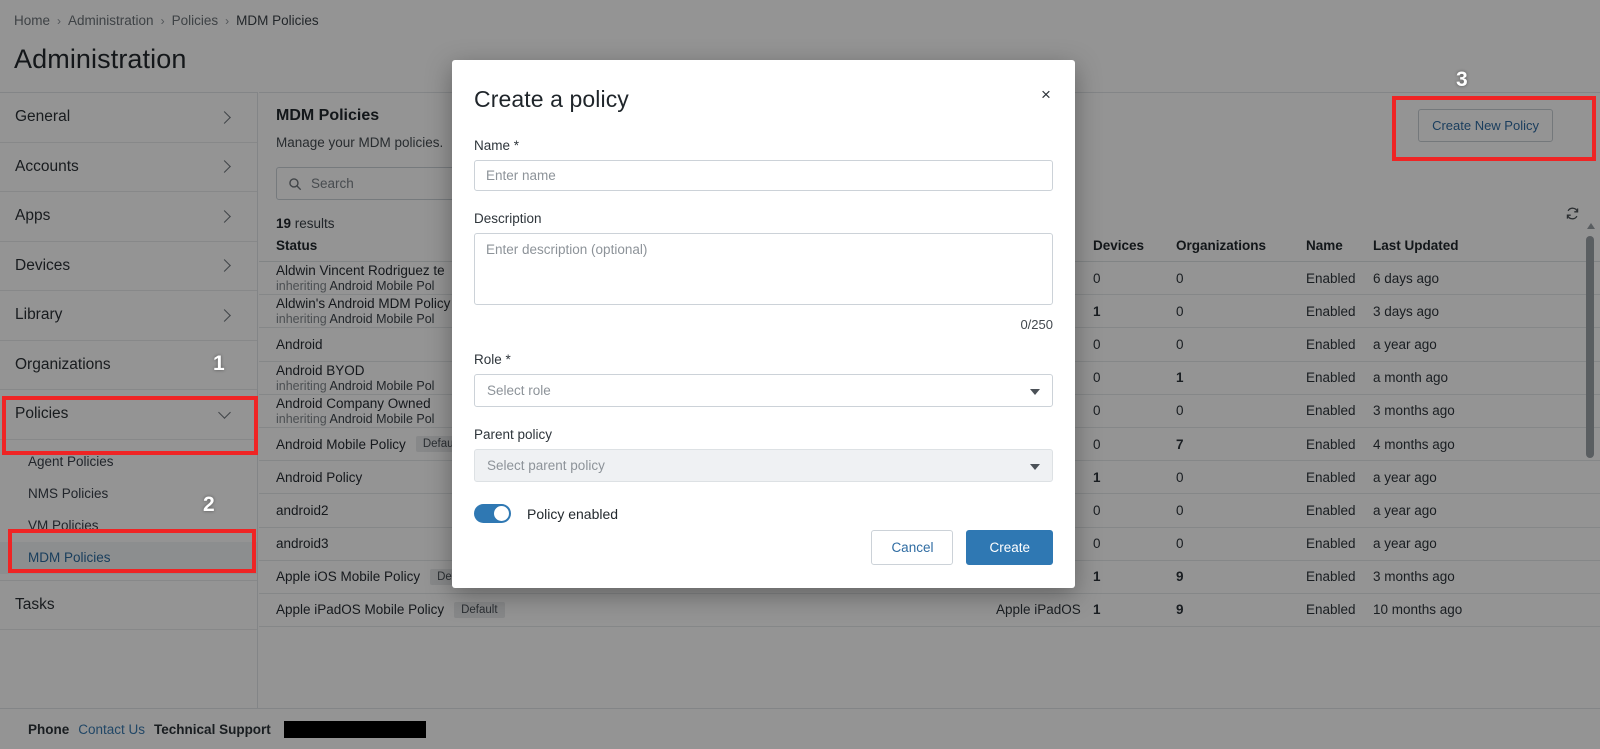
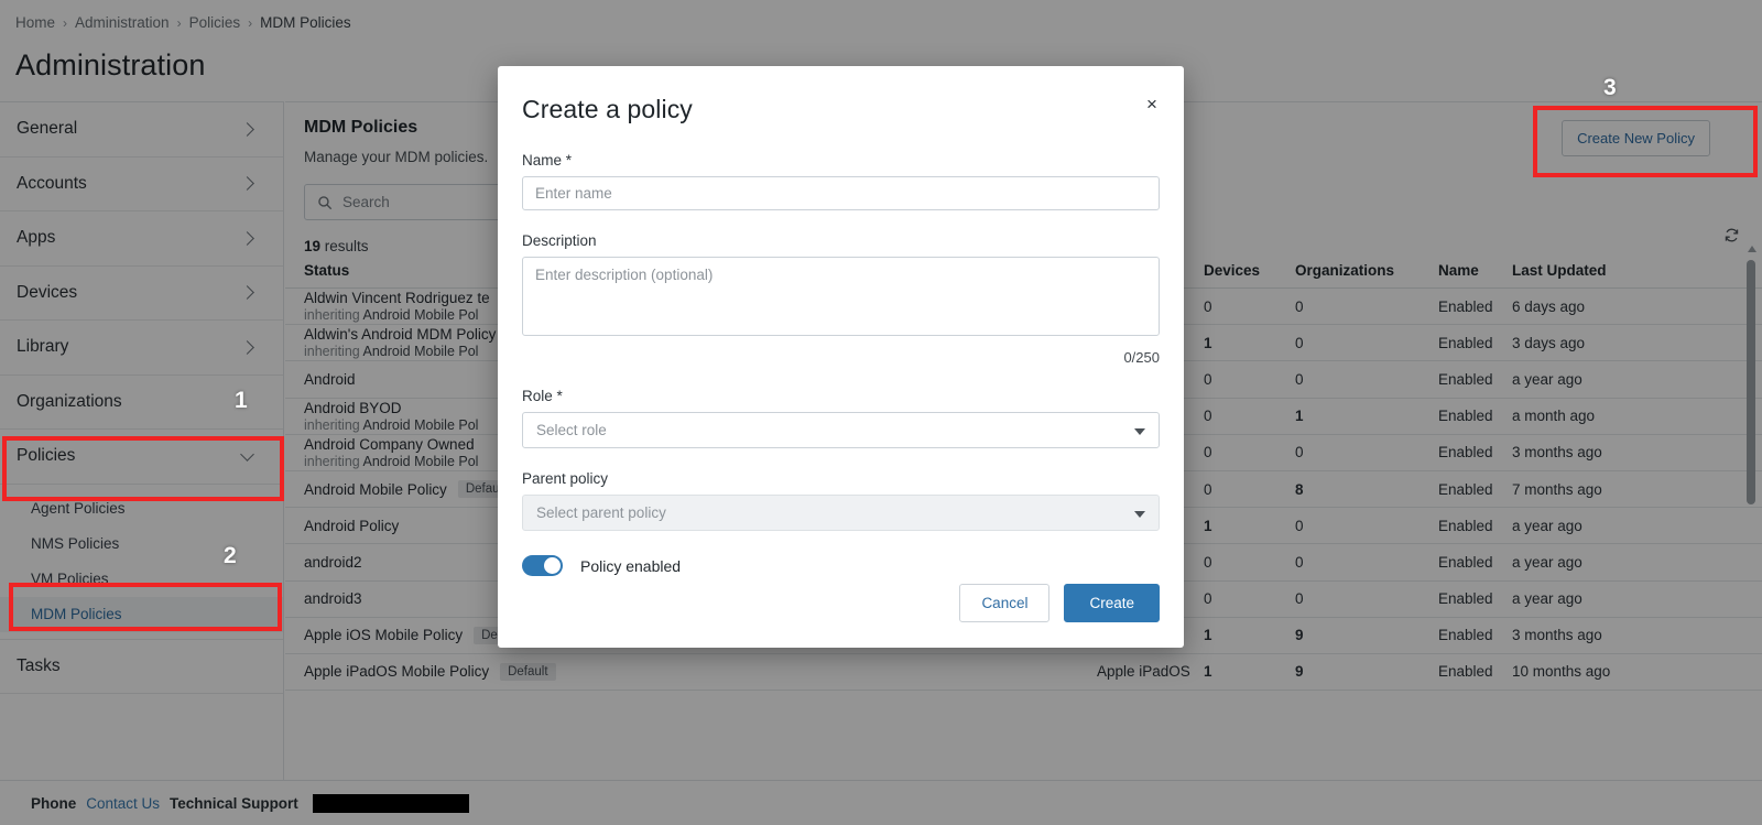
  Home
  ›
  Administration
  ›
  Policies
  ›
  MDM Policies
  Administration
  General
  Accounts
  Apps
  Devices
  Library
  Organizations
  Policies
  Agent Policies
  NMS Policies
  VM Policies
  MDM Policies
  Tasks
  MDM Policies
  Manage your MDM policies.
  Search
  19 results
  Create New Policy
  Status
  Devices
  Organizations
  Name
  Last Updated
  Aldwin Vincent Rodriguez te
  inheriting Android Mobile Pol
  0
  0
  Enabled
  6 days ago
  Aldwin's Android MDM Policy
  inheriting Android Mobile Pol
  1
  0
  Enabled
  3 days ago
  Android
  0
  0
  Enabled
  a year ago
  Android BYOD
  inheriting Android Mobile Pol
  0
  1
  Enabled
  a month ago
  Android Company Owned
  inheriting Android Mobile Pol
  0
  0
  Enabled
  3 months ago
  Android Mobile Policy
  Defau
  0
- 7
+ 8
  Enabled
- 4 months ago
+ 7 months ago
  Android Policy
  1
  0
  Enabled
  a year ago
  android2
  0
  0
  Enabled
  a year ago
  android3
  0
  0
  Enabled
  a year ago
  Apple iOS Mobile Policy
  1
  9
  Enabled
  3 months ago
  Apple iPadOS Mobile Policy
  Default
  Apple iPadOS
  1
  9
  Enabled
  10 months ago
  Phone
  Contact Us
  Technical Support
  Create a policy
  ×
  Name *
  Enter name
  Description
  Enter description (optional)
  0/250
  Role *
  Select role
  Parent policy
  Select parent policy
  Policy enabled
  Cancel
  Create
  1
  2
  3
